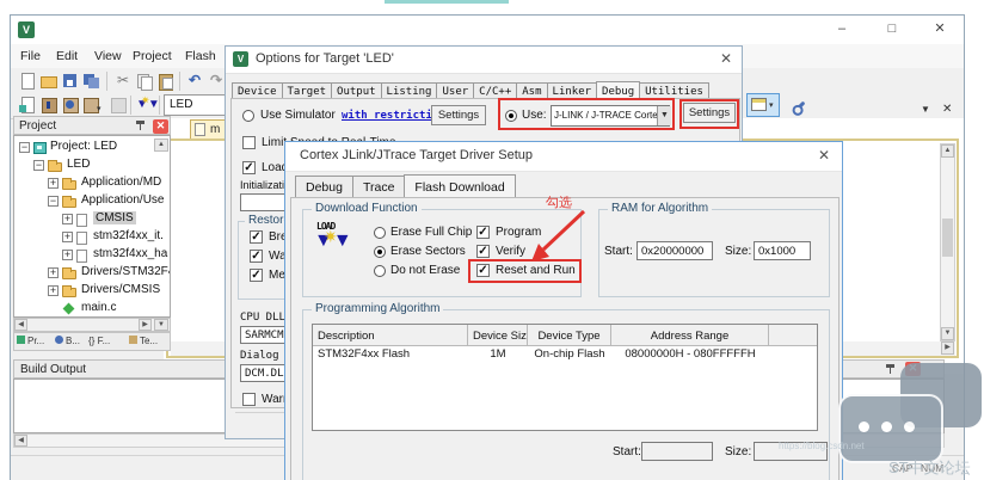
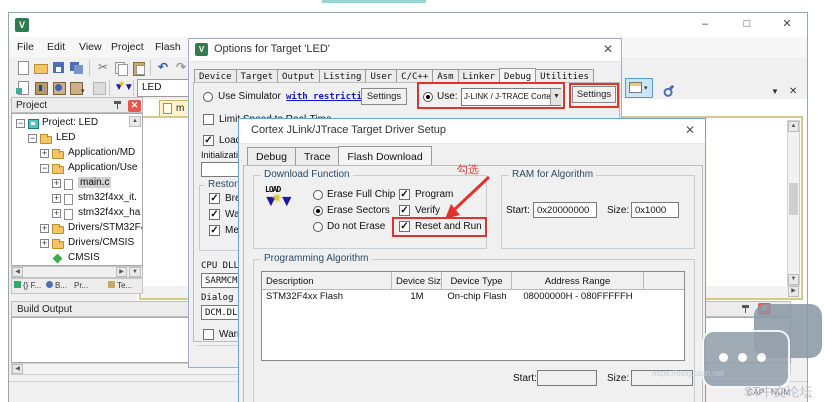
  V
  –
  □
  ✕
  File
  Edit
  View
  Project
  Flash
  ✂
  ↶
  ↷
  ▼▼
  ✷
  LED
  ▼
  ✕
  m
  Project
  ✕
  −
  Project: LED
  −
  LED
  +
  Application/MD
  −
  Application/Use
  +
- CMSIS
+ main.c
  +
  stm32f4xx_it.
  +
  stm32f4xx_ha
  +
  Drivers/STM32F
  +
  Drivers/CMSIS
- main.c
+ CMSIS
- Pr...
+ {} F...
  B...
- {} F...
+ Pr...
  Te...
  Build Output
  ✕
  CAP
  NUM
  V
  Options for Target 'LED'
  ✕
  Device Target Output Listing User C/C++ Asm Linker Debug Utilities
  Use Simulator
  with restricti
  Settings
  Use:
  J-LINK / J-TRACE Corte
  Settings
  Initializat
  Restor
  Wa
  Me
  CPU DLL
  SARMCM
  DCM.DL
  Cortex JLink/JTrace Target Driver Setup
  ✕
  Debug Trace Flash Download
  Download Function
  LOAD
  ▼▼
  ✷
  Erase Full Chip
  Erase Sectors
  Do not Erase
  Program
  Verify
  Reset and Run
  勾选
  RAM for Algorithm
  Start:
  0x20000000
  Size:
  0x1000
  Programming Algorithm
  Description
  Device Siz
  Device Type
  Address Range
  STM32F4xx Flash
  1M
  On-chip Flash
  08000000H - 080FFFFFH
  Start:
  Size:
  https://blog.csdn.net
  ST中文论坛
